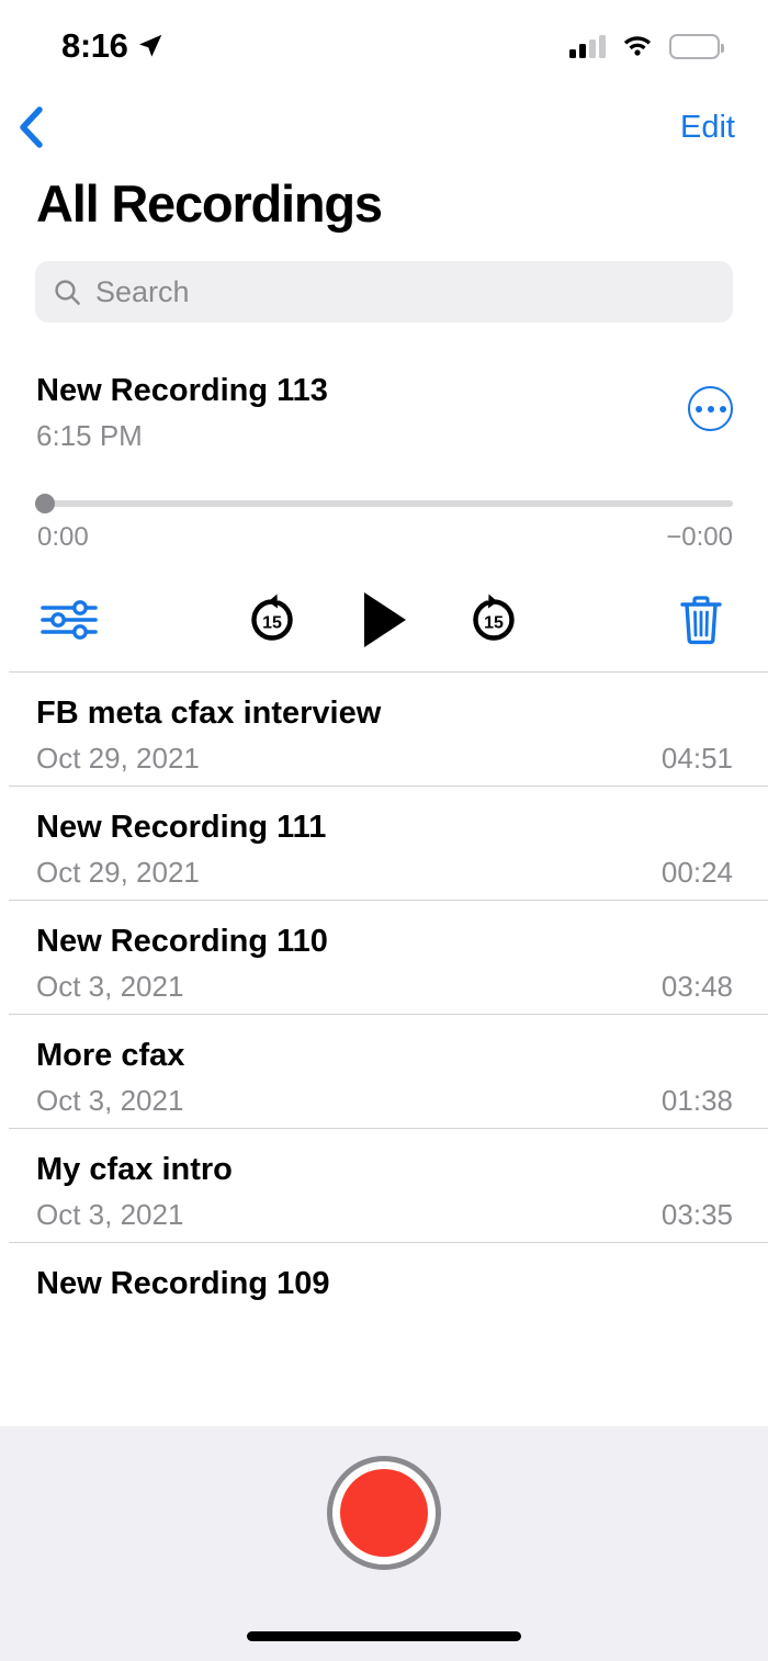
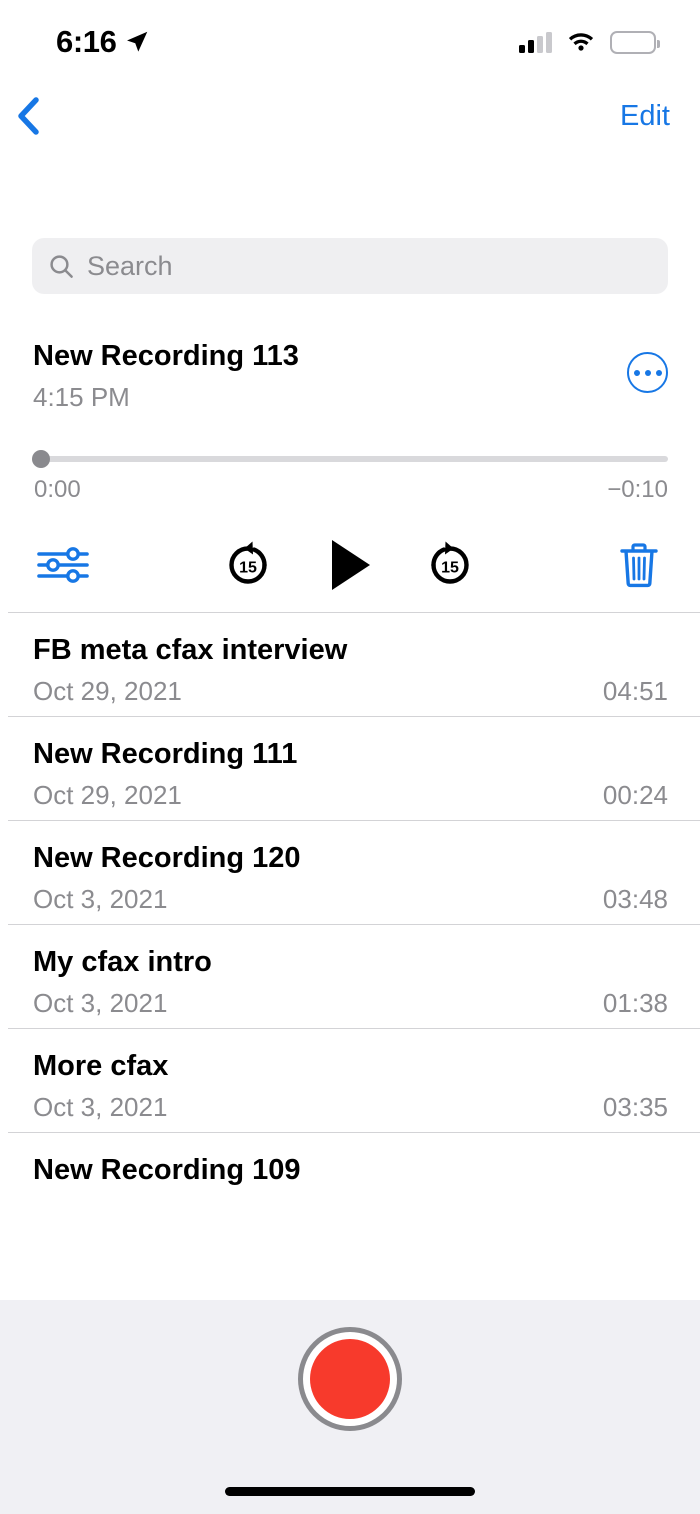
- 8:16
+ 6:16
  Edit
- All Recordings
  Search
  New Recording 113
- 6:15 PM
+ 4:15 PM
  0:00
- −0:00
+ −0:10
  15
  15
  FB meta cfax interview
  Oct 29, 2021
  04:51
  New Recording 111
  Oct 29, 2021
  00:24
- New Recording 110
+ New Recording 120
  Oct 3, 2021
  03:48
- More cfax
+ My cfax intro
  Oct 3, 2021
  01:38
- My cfax intro
+ More cfax
  Oct 3, 2021
  03:35
  New Recording 109
